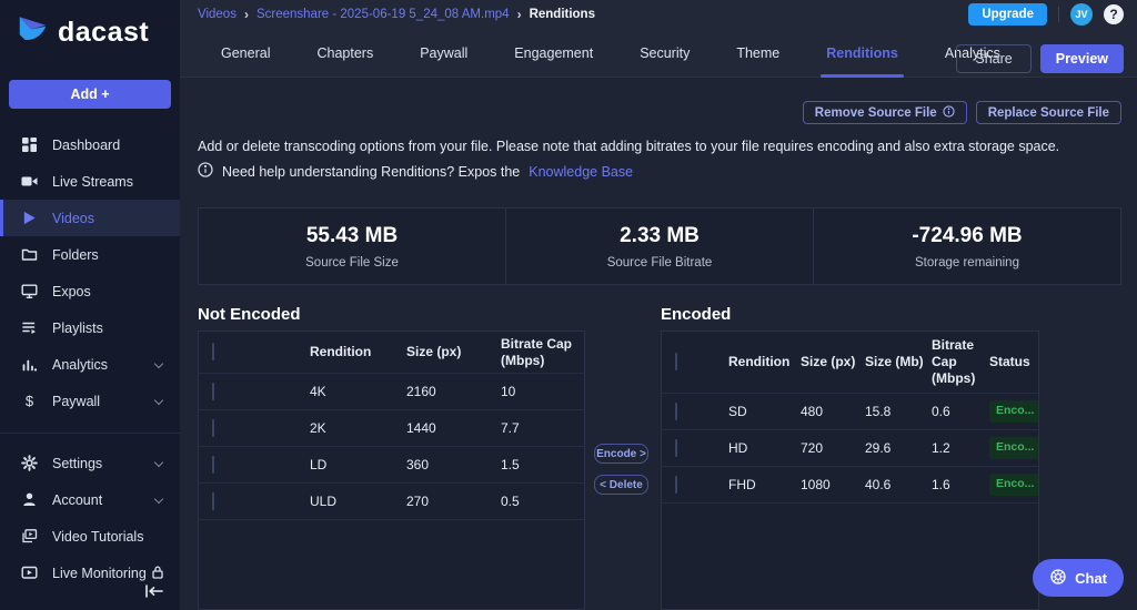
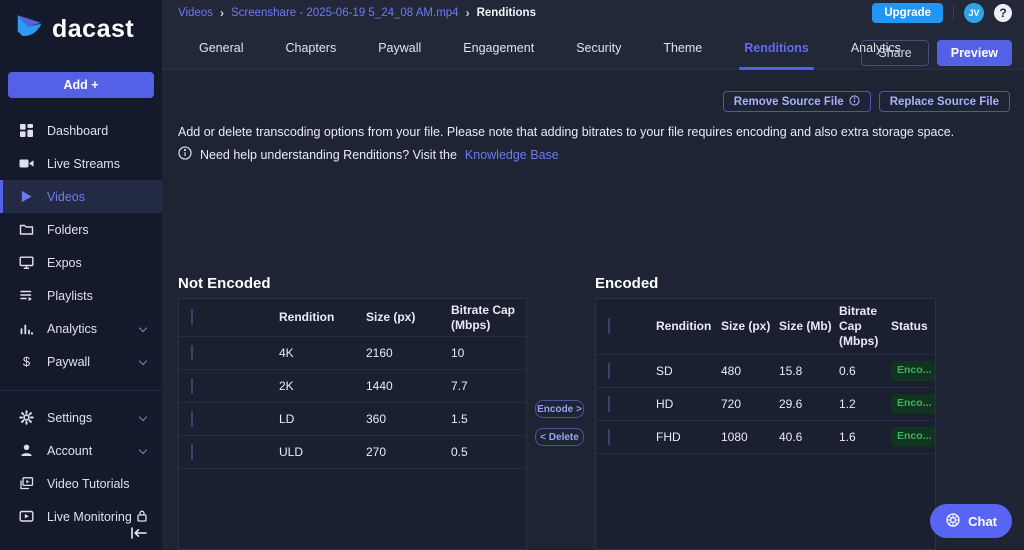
  dacast
  Add +
  Dashboard
  Live Streams
  Videos
  Folders
  Expos
  Playlists
  Analytics
  $
  Paywall
  Settings
  Account
  Video Tutorials
  Live Monitoring
  Videos
  ›
  Screenshare - 2025-06-19 5_24_08 AM.mp4
  ›
  Renditions
  Upgrade
  JV
  ?
  General
  Chapters
  Paywall
  Engagement
  Security
  Theme
  Renditions
  Analytics
  Share
  Preview
  Remove Source File
  Replace Source File
  Add or delete transcoding options from your file. Please note that adding bitrates to your file requires encoding and also extra storage space.
- Need help understanding Renditions? Expos the
+ Need help understanding Renditions? Visit the
  Knowledge Base
- 55.43 MB
- Source File Size
- 2.33 MB
- Source File Bitrate
- -724.96 MB
- Storage remaining
  Not Encoded
  Encoded
  Rendition
  Size (px)
  Bitrate Cap (Mbps)
  4K
  2160
  10
  2K
  1440
  7.7
  LD
  360
  1.5
  ULD
  270
  0.5
  Encode >
  < Delete
  Rendition
  Size (px)
  Size (Mb)
  Bitrate Cap (Mbps)
  Status
  SD
  480
  15.8
  0.6
  Enco...
  HD
  720
  29.6
  1.2
  Enco...
  FHD
  1080
  40.6
  1.6
  Enco...
  Chat
